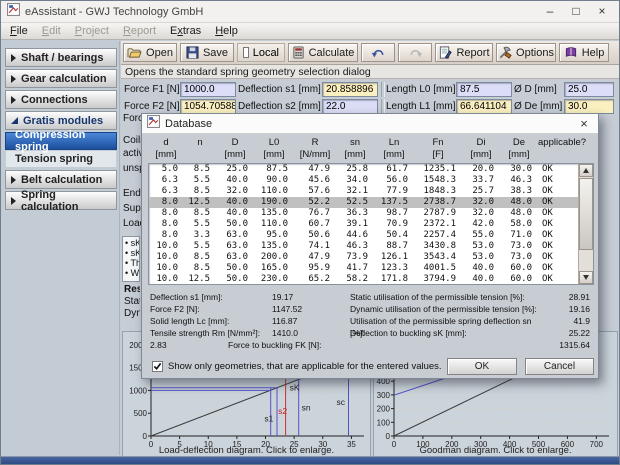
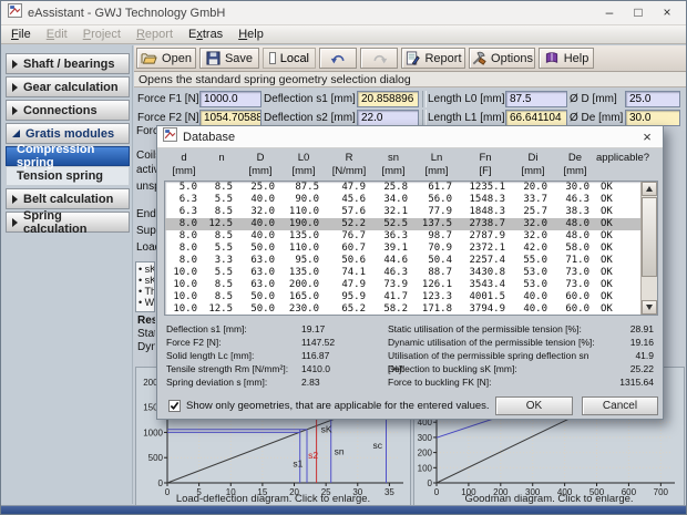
  eAssistant - GWJ Technology GmbH
  –
  □
  ×
  File
  Edit
  Project
  Report
  Extras
  Help
  Shaft / bearings
  Gear calculation
  Connections
  Gratis modules
  Compression spring
  Tension spring
  Belt calculation
  Spring calculation
  Open
  Save
  Local
- Calculate
  Report
  Options
  Help
  Opens the standard spring geometry selection dialog
  Force F1 [N]
  1000.0
  Deflection s1 [mm]
  20.858896
  Length L0 [mm]
  87.5
  Ø D [mm]
  25.0
  Force F2 [N]
  1054.70588
  Deflection s2 [mm]
  22.0
  Length L1 [mm]
  66.641104
  Ø De [mm]
  30.0
  Coil
  Loa
  • sK
  • sK
  • Th
  0
  5
  10
  15
  20
  25
  30
  35
  0
  500
  1000
  s1
  s2
  sK
  sn
  sc
  Load-deflection diagram. Click to enlarge.
  0
  100
  200
  300
  400
  500
  600
  700
  0
  100
  200
  300
  400
  Goodman diagram. Click to enlarge.
  Database
  ×
  d
  [mm]
  n
  D
  [mm]
  L0
  [mm]
  R
  [N/mm]
  sn
  [mm]
  Ln
  [mm]
  Fn
  [F]
  Di
  [mm]
  De
  [mm]
  applicable?
  5.0
  8.5
  25.0
  87.5
  47.9
  25.8
  61.7
  1235.1
  20.0
  30.0
  OK
  6.3
  5.5
  40.0
  90.0
  45.6
  34.0
  56.0
  1548.3
  33.7
  46.3
  OK
  6.3
  8.5
  32.0
  110.0
  57.6
  32.1
  77.9
  1848.3
  25.7
  38.3
  OK
  8.0
  12.5
  40.0
  190.0
  52.2
  52.5
  137.5
  2738.7
  32.0
  48.0
  OK
  8.0
  8.5
  40.0
  135.0
  76.7
  36.3
  98.7
  2787.9
  32.0
  48.0
  OK
  8.0
  5.5
  50.0
  110.0
  60.7
  39.1
  70.9
  2372.1
  42.0
  58.0
  OK
  8.0
  3.3
  63.0
  95.0
  50.6
  44.6
  50.4
  2257.4
  55.0
  71.0
  OK
  10.0
  5.5
  63.0
  135.0
  74.1
  46.3
  88.7
  3430.8
  53.0
  73.0
  OK
  10.0
  8.5
  63.0
  200.0
  47.9
  73.9
  126.1
  3543.4
  53.0
  73.0
  OK
  10.0
  8.5
  50.0
  165.0
  95.9
  41.7
  123.3
  4001.5
  40.0
  60.0
  OK
  10.0
  12.5
  50.0
  230.0
  65.2
  58.2
  171.8
  3794.9
  40.0
  60.0
  OK
  Deflection s1 [mm]:
  19.17
  Static utilisation of the permissible tension [%]:
  28.91
  Force F2 [N]:
  1147.52
  Dynamic utilisation of the permissible tension [%]:
  19.16
  Solid length Lc [mm]:
  116.87
  Utilisation of the permissible spring deflection sn [%]:
  41.9
  Tensile strength Rm [N/mm²]:
  1410.0
  Deflection to buckling sK [mm]:
  25.22
+ Spring deviation s [mm]:
  2.83
  Force to buckling FK [N]:
  1315.64
  Show only geometries, that are applicable for the entered values.
  OK
  Cancel
